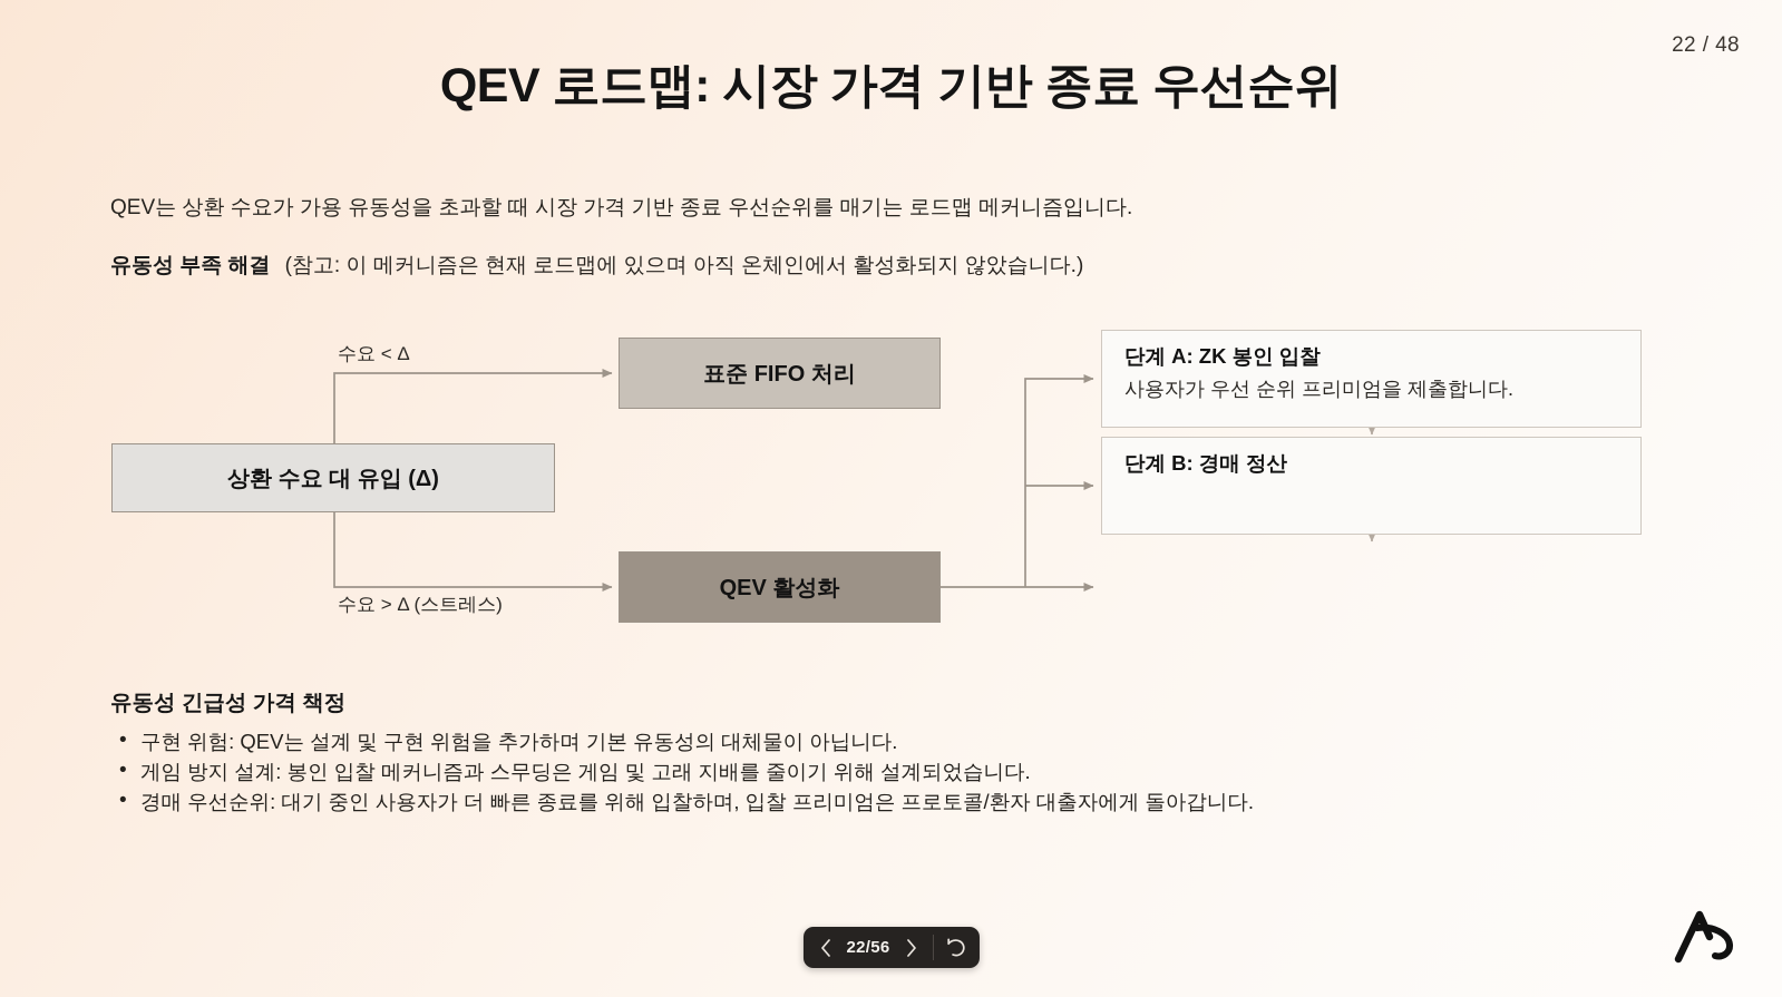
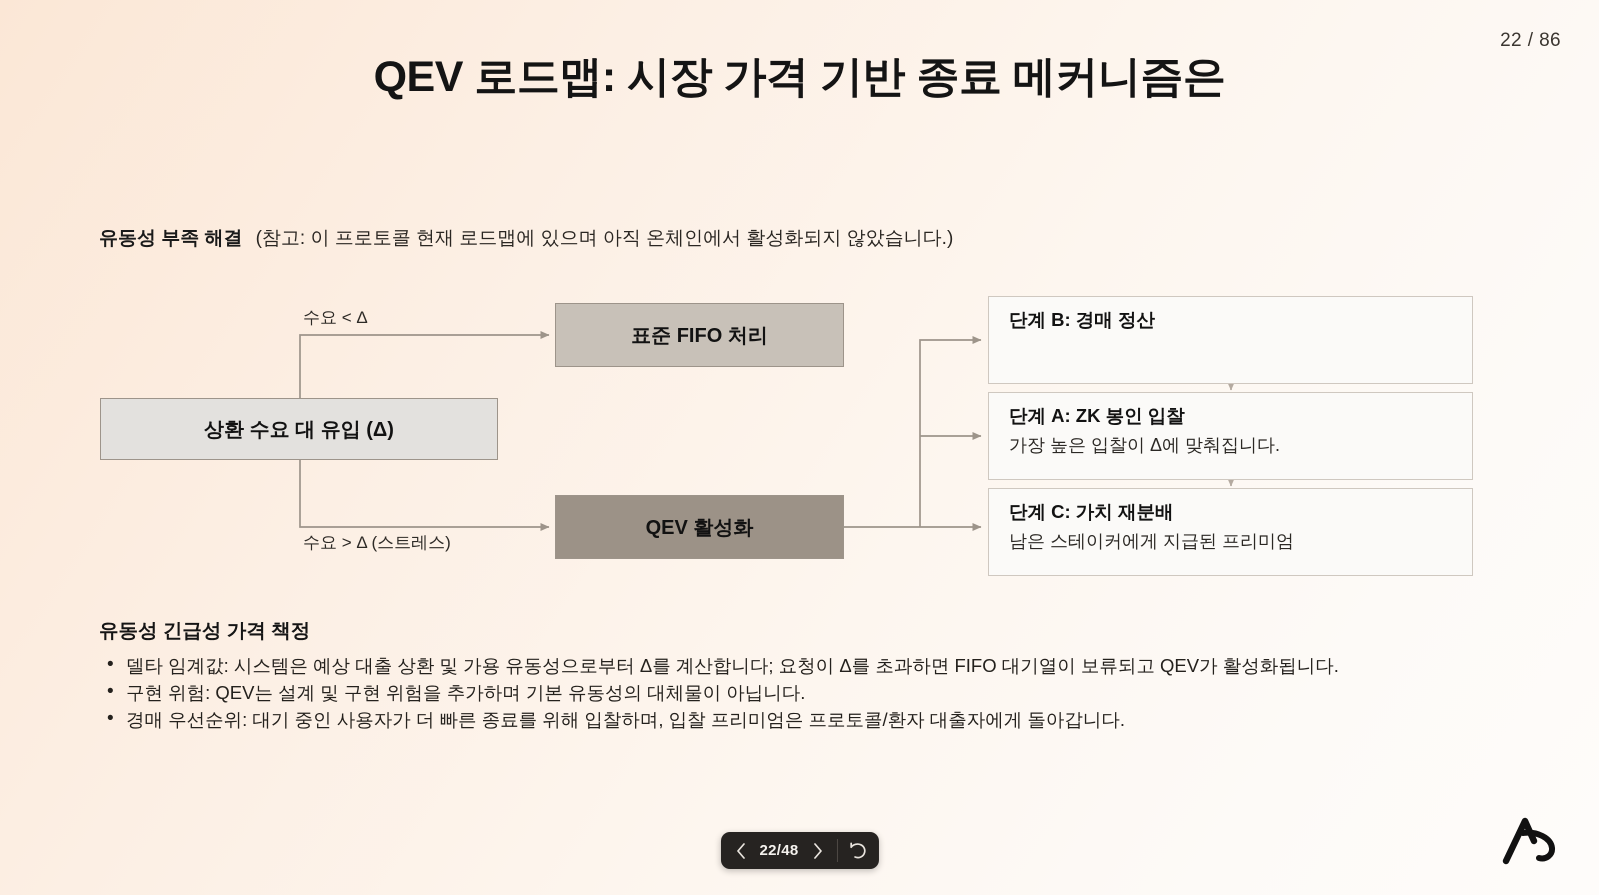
- 22 / 48
+ 22 / 86
- QEV 로드맵: 시장 가격 기반 종료 우선순위
+ QEV 로드맵: 시장 가격 기반 종료 메커니즘은
- QEV는 상환 수요가 가용 유동성을 초과할 때 시장 가격 기반 종료 우선순위를 매기는 로드맵 메커니즘입니다.
  유동성 부족 해결
- (참고: 이 메커니즘은 현재 로드맵에 있으며 아직 온체인에서 활성화되지 않았습니다.)
+ (참고: 이 프로토콜 현재 로드맵에 있으며 아직 온체인에서 활성화되지 않았습니다.)
  수요 < Δ
  수요 > Δ (스트레스)
  상환 수요 대 유입 (Δ)
  표준 FIFO 처리
  QEV 활성화
- 단계 A: ZK 봉인 입찰
+ 단계 B: 경매 정산
- 사용자가 우선 순위 프리미엄을 제출합니다.
- 단계 B: 경매 정산
+ 단계 A: ZK 봉인 입찰
+ 가장 높은 입찰이 Δ에 맞춰집니다.
+ 단계 C: 가치 재분배
+ 남은 스테이커에게 지급된 프리미엄
  유동성 긴급성 가격 책정
+ 델타 임계값: 시스템은 예상 대출 상환 및 가용 유동성으로부터 Δ를 계산합니다; 요청이 Δ를 초과하면 FIFO 대기열이 보류되고 QEV가 활성화됩니다.
  구현 위험: QEV는 설계 및 구현 위험을 추가하며 기본 유동성의 대체물이 아닙니다.
- 게임 방지 설계: 봉인 입찰 메커니즘과 스무딩은 게임 및 고래 지배를 줄이기 위해 설계되었습니다.
  경매 우선순위: 대기 중인 사용자가 더 빠른 종료를 위해 입찰하며, 입찰 프리미엄은 프로토콜/환자 대출자에게 돌아갑니다.
- 22/56
+ 22/48
